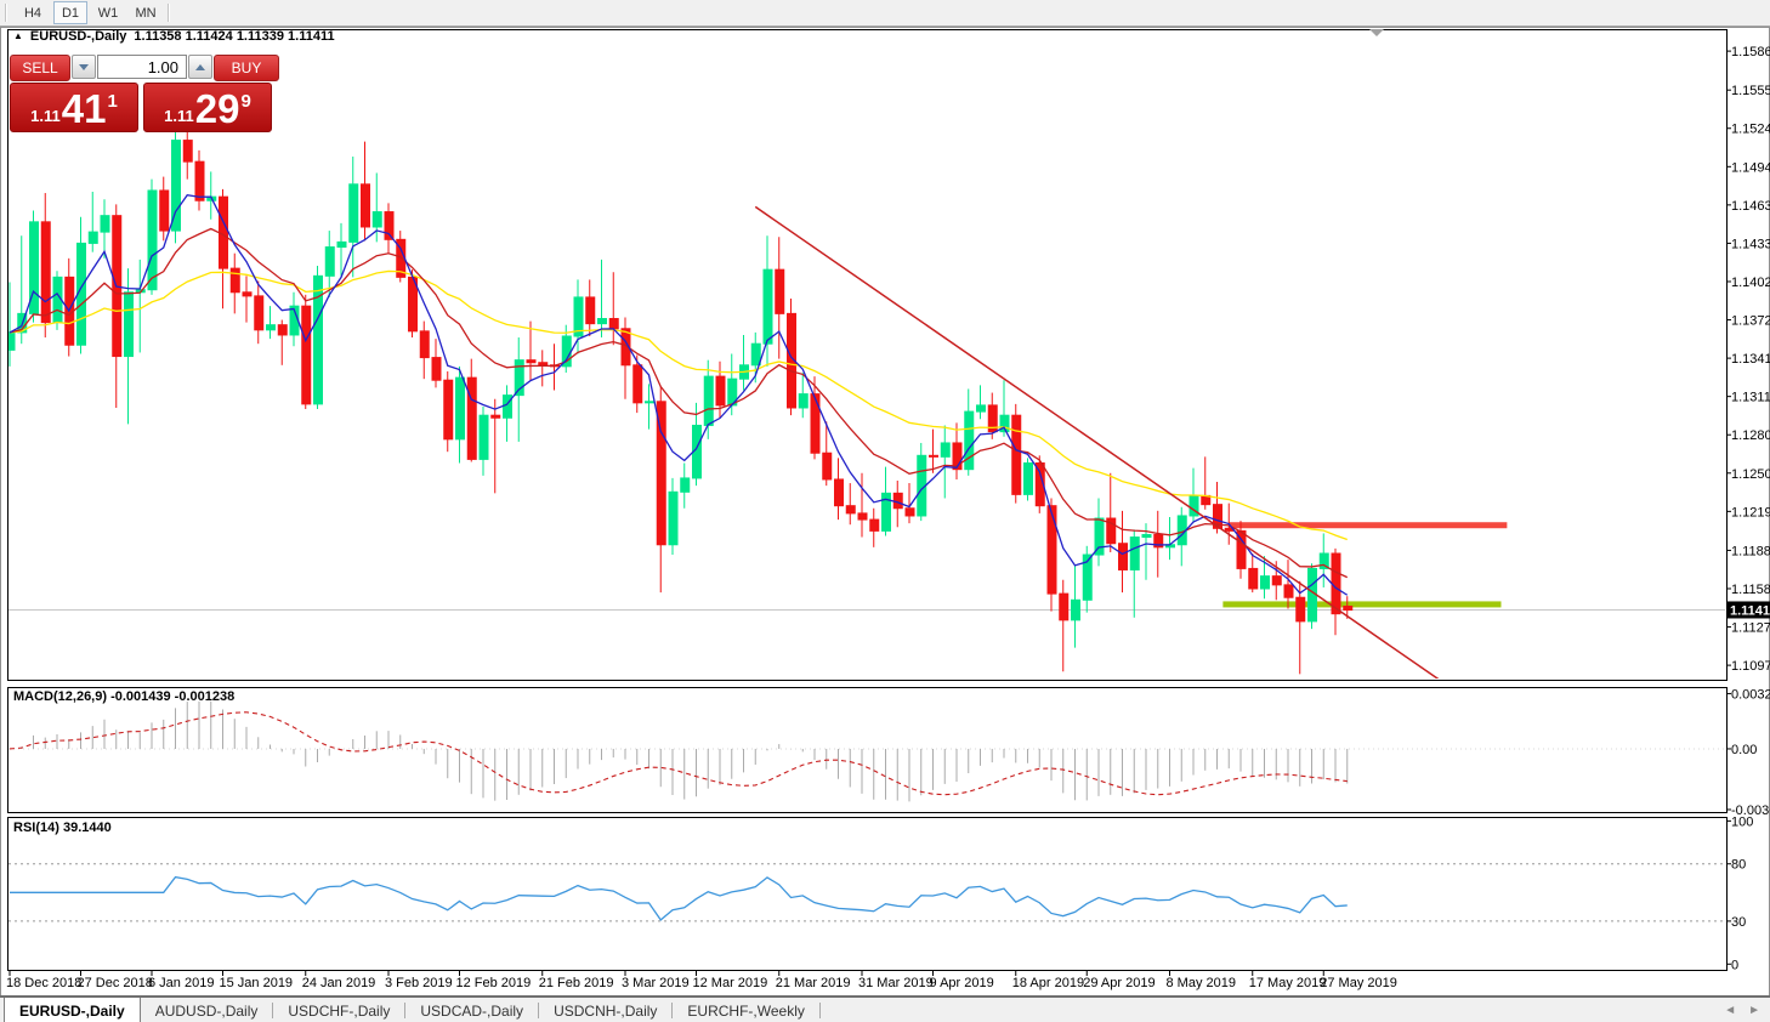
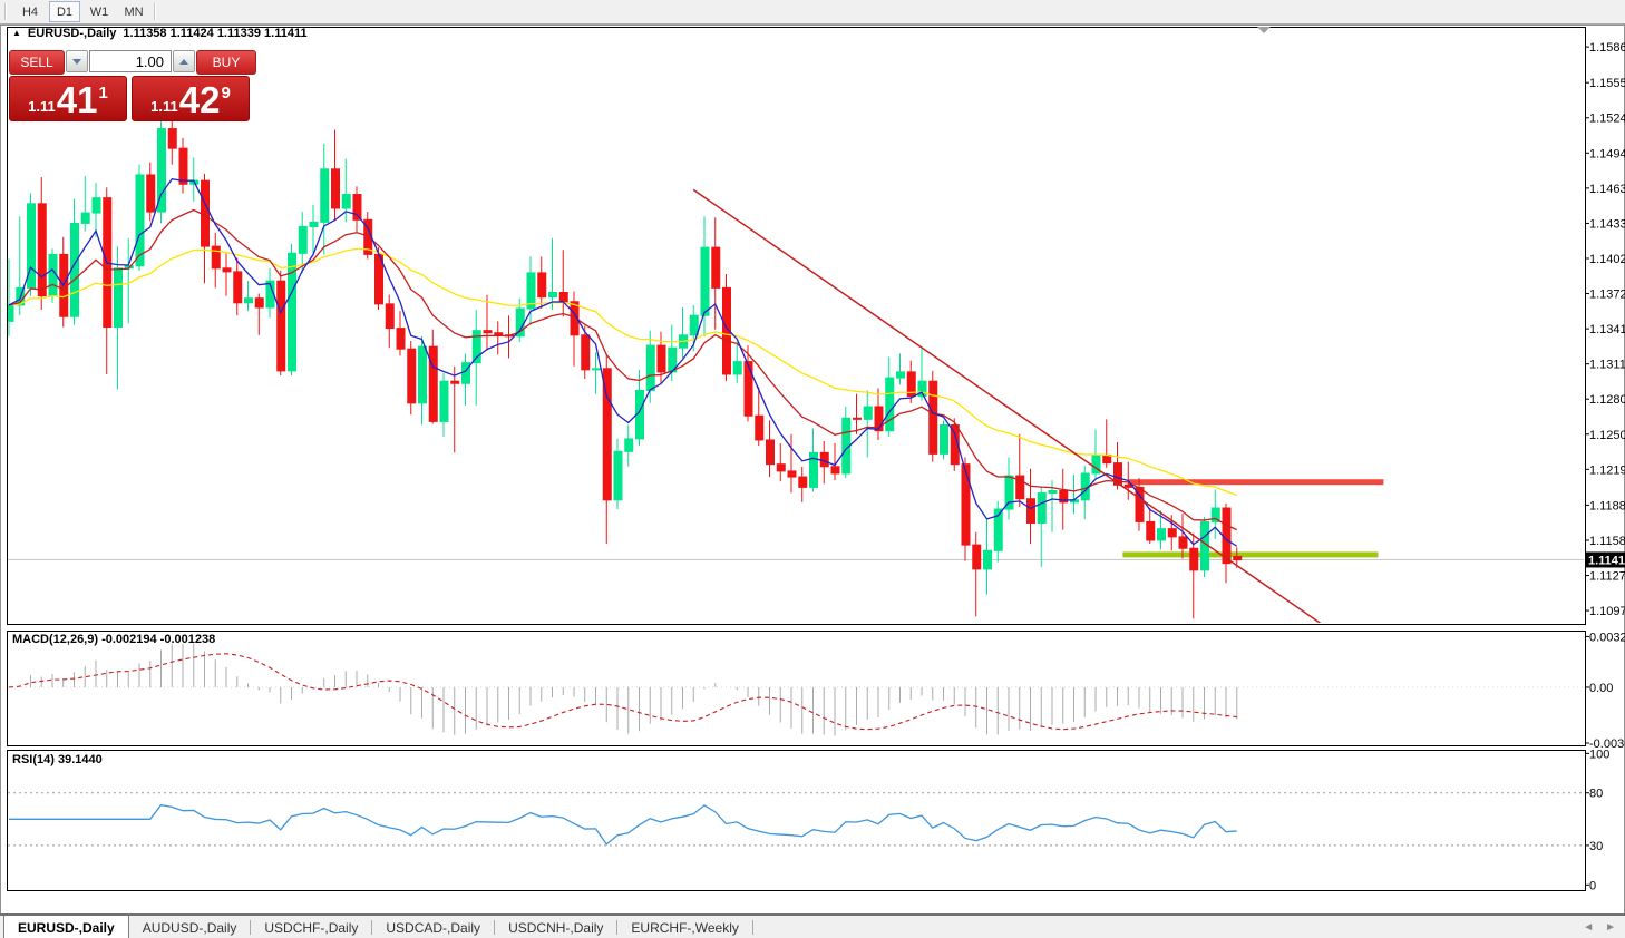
  1.1586
  1.1555
  1.1524
  1.1494
  1.1463
  1.1433
  1.1402
  1.1372
  1.1341
  1.1311
  1.1280
  1.1250
  1.1219
  1.1188
  1.1158
  1.1127
  1.1097
  1.1141
  0.0032
  0.00
  -0.003
  100
  80
  30
  0
- 18 Dec 2018
- 27 Dec 2018
- 6 Jan 2019
- 15 Jan 2019
- 24 Jan 2019
- 3 Feb 2019
- 12 Feb 2019
- 21 Feb 2019
- 3 Mar 2019
- 12 Mar 2019
- 21 Mar 2019
- 31 Mar 2019
- 9 Apr 2019
- 18 Apr 2019
- 29 Apr 2019
- 8 May 2019
- 17 May 2019
- 27 May 2019
- MACD(12,26,9) -0.001439 -0.001238
+ MACD(12,26,9) -0.002194 -0.001238
  RSI(14) 39.1440
  H4
  D1
  W1
  MN
  ▲
  EURUSD-,Daily
  1.11358 1.11424 1.11339 1.11411
  SELL
  1.00
  BUY
  1.11
  41
  1
  1.11
- 29
+ 42
  9
  EURUSD-,Daily
  AUDUSD-,Daily
  USDCHF-,Daily
  USDCAD-,Daily
  USDCNH-,Daily
  EURCHF-,Weekly
  ◄
  ►
